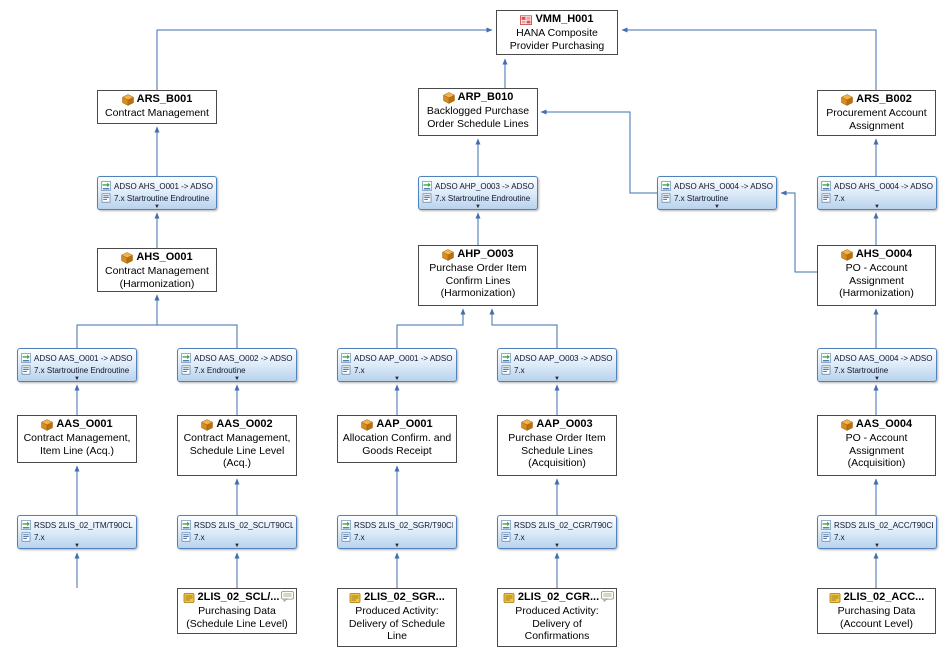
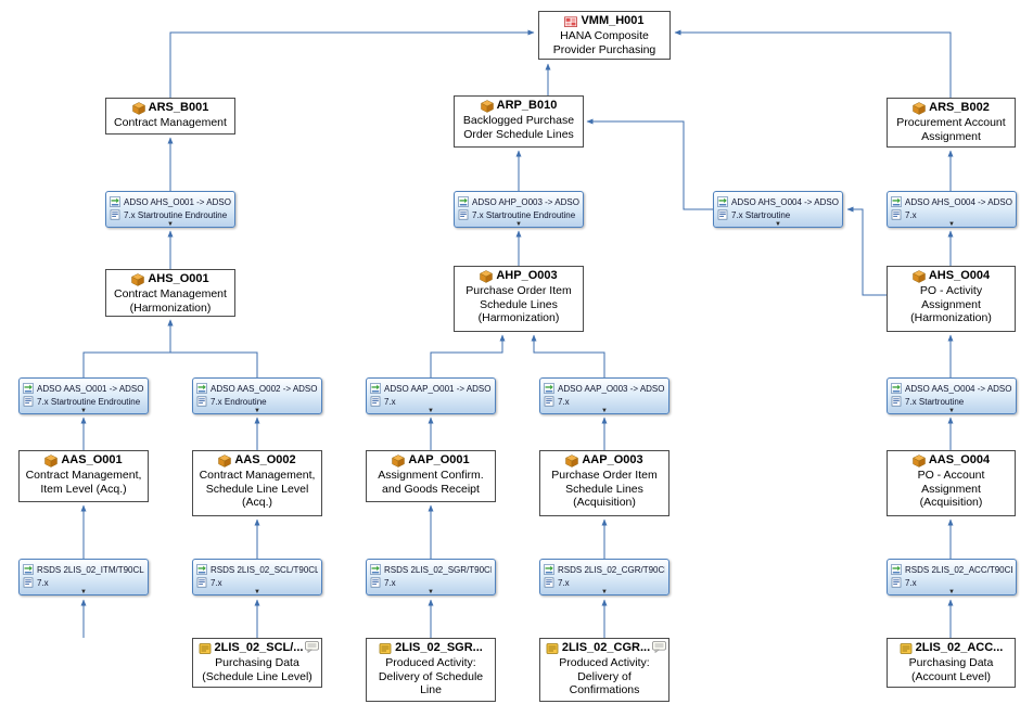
  VMM_H001
  HANA Composite Provider Purchasing
  ARS_B001
  Contract Management
  ARP_B010
  Backlogged Purchase Order Schedule Lines
  ARS_B002
  Procurement Account Assignment
  AHS_O001
  Contract Management (Harmonization)
  AHP_O003
- Purchase Order Item Confirm Lines (Harmonization)
+ Purchase Order Item Schedule Lines (Harmonization)
  AHS_O004
- PO - Account Assignment (Harmonization)
+ PO - Activity Assignment (Harmonization)
  AAS_O001
- Contract Management, Item Line (Acq.)
+ Contract Management, Item Level (Acq.)
  AAS_O002
  Contract Management, Schedule Line Level (Acq.)
  AAP_O001
- Allocation Confirm. and Goods Receipt
+ Assignment Confirm. and Goods Receipt
  AAP_O003
  Purchase Order Item Schedule Lines (Acquisition)
  AAS_O004
  PO - Account Assignment (Acquisition)
  2LIS_02_SCL/...
  Purchasing Data (Schedule Line Level)
  2LIS_02_SGR...
  Produced Activity: Delivery of Schedule Line
  2LIS_02_CGR...
  Produced Activity: Delivery of Confirmations
  2LIS_02_ACC...
  Purchasing Data (Account Level)
  ADSO AHS_O001 -> ADSO
  7.x Startroutine Endroutine
  ADSO AHP_O003 -> ADSO
  7.x Startroutine Endroutine
  ADSO AHS_O004 -> ADSO
  7.x Startroutine
  ADSO AHS_O004 -> ADSO
  7.x
  ADSO AAS_O001 -> ADSO
  7.x Startroutine Endroutine
  ADSO AAS_O002 -> ADSO
  7.x Endroutine
  ADSO AAP_O001 -> ADSO
  7.x
  ADSO AAP_O003 -> ADSO
  7.x
  ADSO AAS_O004 -> ADSO
  7.x Startroutine
  RSDS 2LIS_02_ITM/T90CL
  7.x
  RSDS 2LIS_02_SCL/T90CL
  7.x
  RSDS 2LIS_02_SGR/T90C
  7.x
  RSDS 2LIS_02_CGR/T90C
  7.x
  RSDS 2LIS_02_ACC/T90C
  7.x
